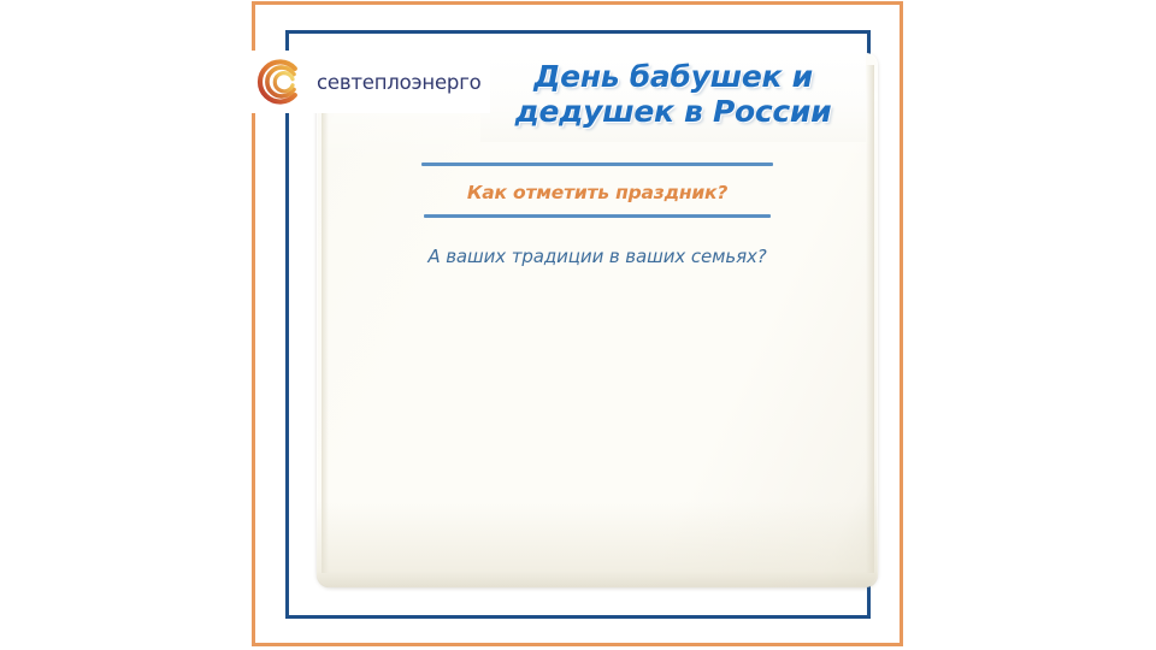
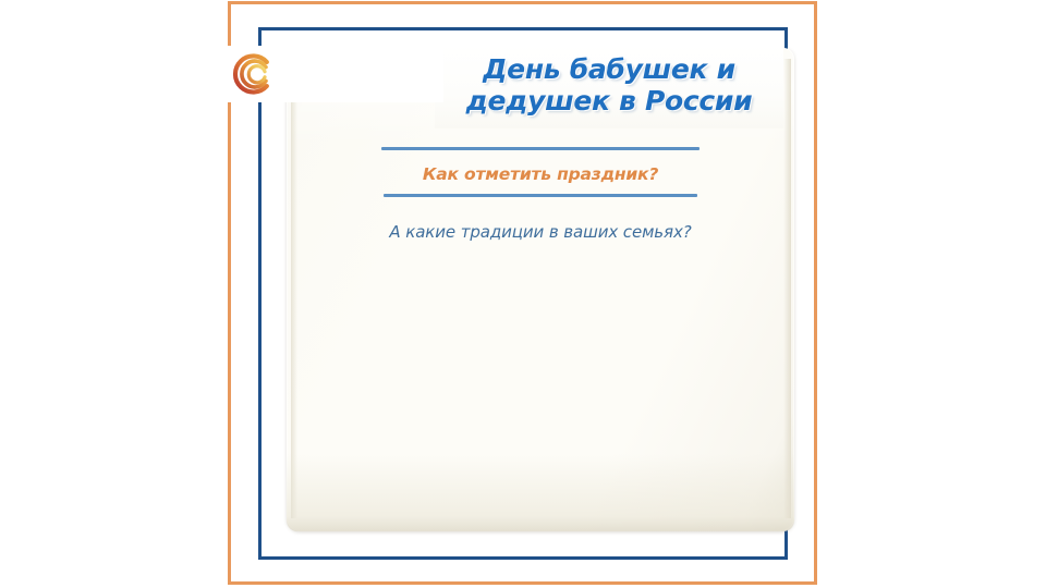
  Как отметить праздник?
- А ваших традиции в ваших семьях?
+ А какие традиции в ваших семьях?
  День бабушек и
  дедушек в России
- севтеплоэнерго
